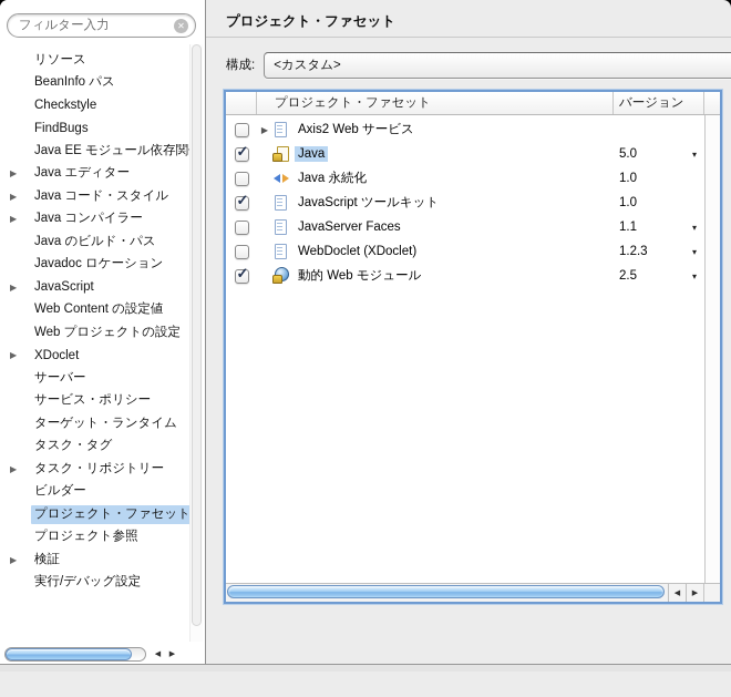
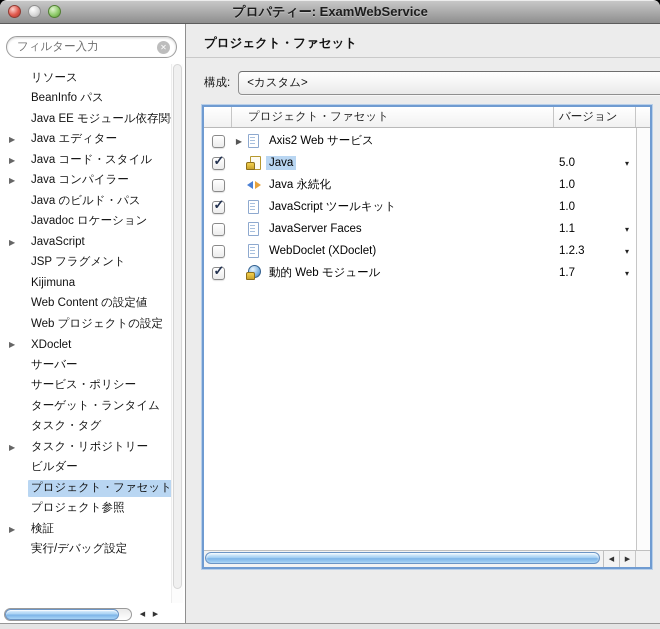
+ プロパティー: ExamWebService
  フィルター入力
  ✕
  リソース
  BeanInfo パス
- Checkstyle
- FindBugs
  Java EE モジュール依存関
  ▶
  Java エディター
  ▶
  Java コード・スタイル
  ▶
  Java コンパイラー
  Java のビルド・パス
  Javadoc ロケーション
  ▶
  JavaScript
+ JSP フラグメント
+ Kijimuna
  Web Content の設定値
  Web プロジェクトの設定
  ▶
  XDoclet
  サーバー
  サービス・ポリシー
  ターゲット・ランタイム
  タスク・タグ
  ▶
  タスク・リポジトリー
  ビルダー
  プロジェクト・ファセット
  プロジェクト参照
  ▶
  検証
  実行/デバッグ設定
  プロジェクト・ファセット
  構成:
  <カスタム>
  プロジェクト・ファセット
  バージョン
  ▶
  Axis2 Web サービス
  ✓
  Java
  5.0
  ▾
  Java 永続化
  1.0
  ✓
  JavaScript ツールキット
  1.0
  JavaServer Faces
  1.1
  ▾
  WebDoclet (XDoclet)
  1.2.3
  ▾
  ✓
  動的 Web モジュール
- 2.5
+ 1.7
  ▾
